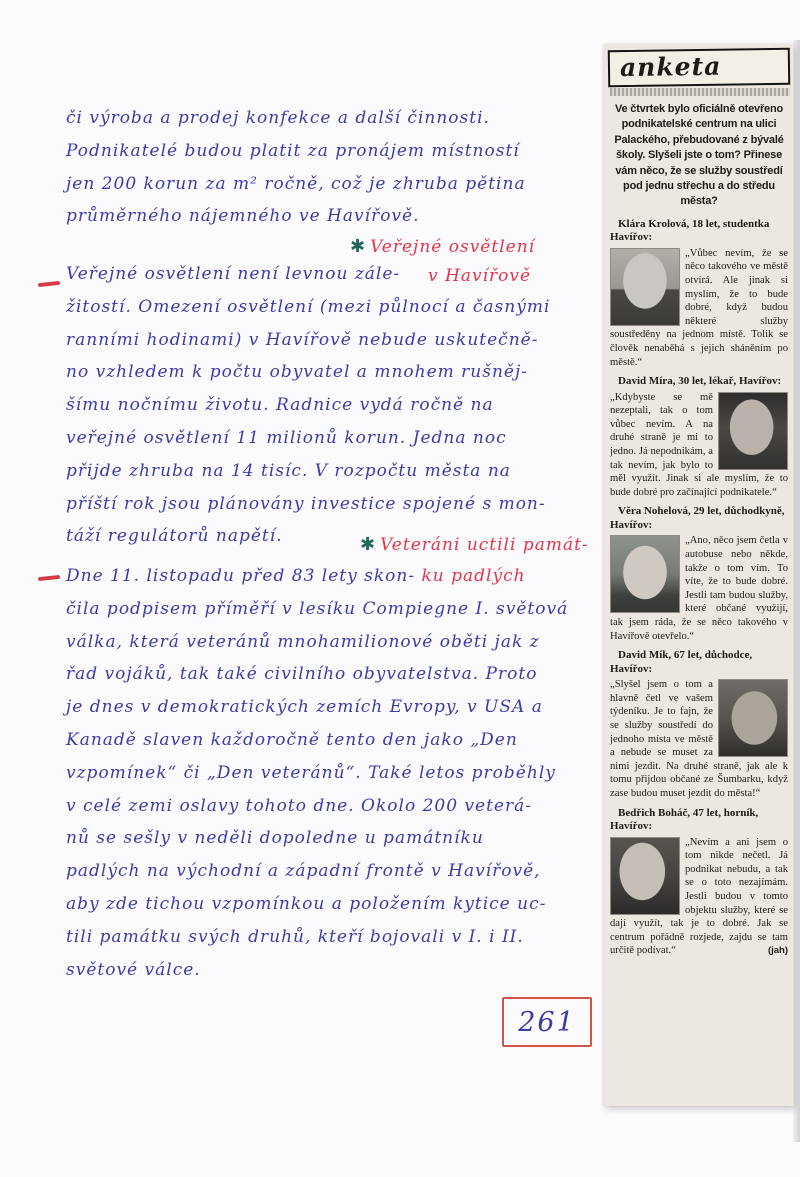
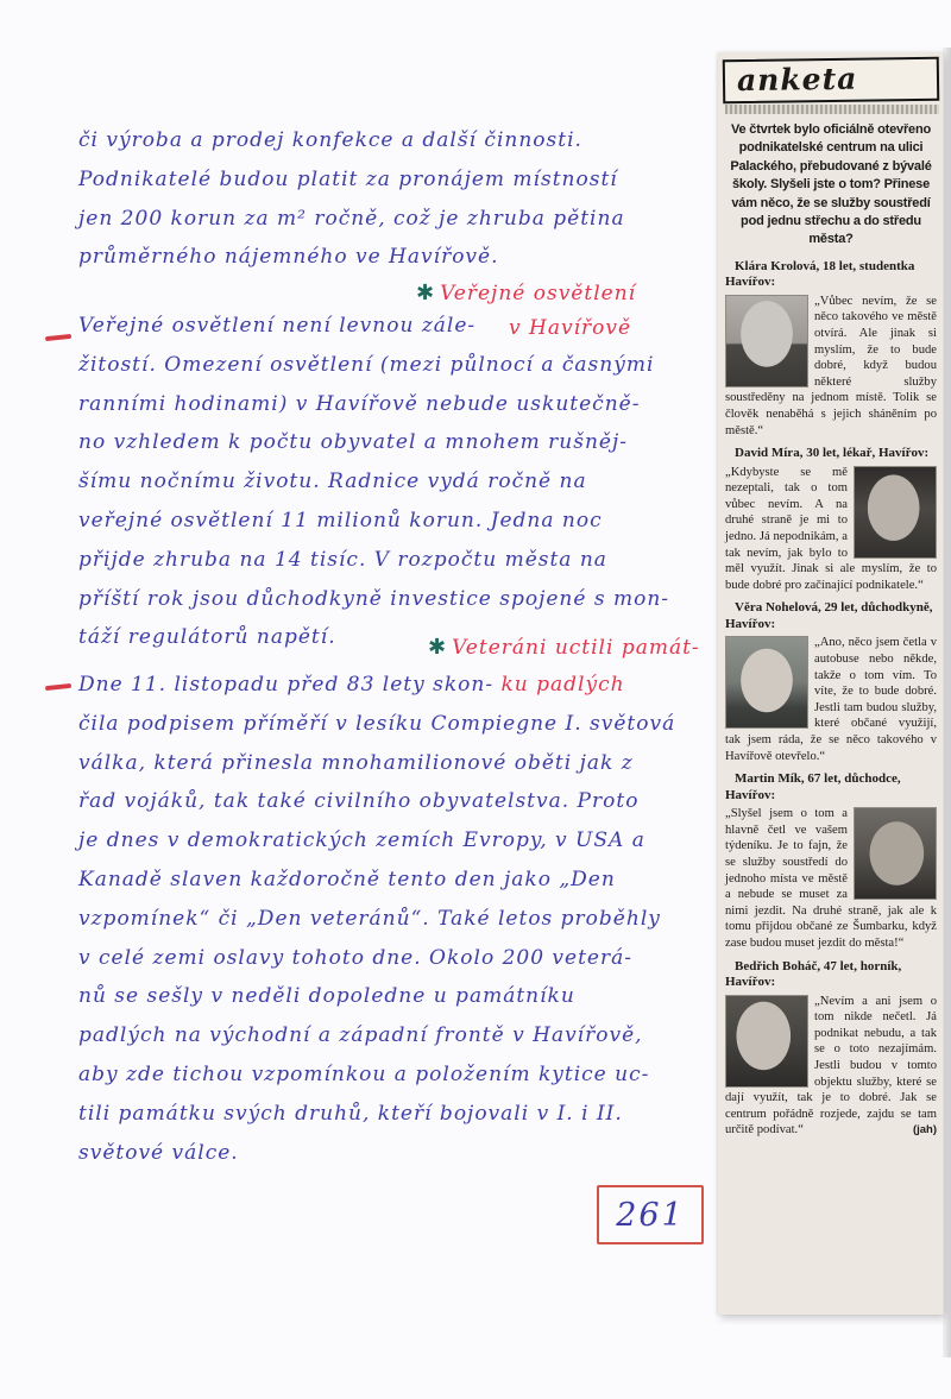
  či výroba a prodej konfekce a další činnosti.
  Podnikatelé budou platit za pronájem místností
  jen 200 korun za m² ročně, což je zhruba pětina
  průměrného nájemného ve Havířově.
  ✱ Veřejné osvětlení
  v Havířově
  Veřejné osvětlení není levnou zále-
  žitostí. Omezení osvětlení (mezi půlnocí a časnými
  ranními hodinami) v Havířově nebude uskutečně-
  no vzhledem k počtu obyvatel a mnohem rušněj-
  šímu nočnímu životu. Radnice vydá ročně na
  veřejné osvětlení 11 milionů korun. Jedna noc
  přijde zhruba na 14 tisíc. V rozpočtu města na
- příští rok jsou plánovány investice spojené s mon-
+ příští rok jsou důchodkyně investice spojené s mon-
  táží regulátorů napětí.
  ✱ Veteráni uctili památ-
  Dne 11. listopadu před 83 lety skon- ku padlých
  čila podpisem příměří v lesíku Compiegne I. světová
- válka, která veteránů mnohamilionové oběti jak z
+ válka, která přinesla mnohamilionové oběti jak z
  řad vojáků, tak také civilního obyvatelstva. Proto
  je dnes v demokratických zemích Evropy, v USA a
  Kanadě slaven každoročně tento den jako „Den
  vzpomínek“ či „Den veteránů“. Také letos proběhly
  v celé zemi oslavy tohoto dne. Okolo 200 veterá-
  nů se sešly v neděli dopoledne u památníku
  padlých na východní a západní frontě v Havířově,
  aby zde tichou vzpomínkou a položením kytice uc-
  tili památku svých druhů, kteří bojovali v I. i II.
  světové válce.
  261
  anketa
  Ve čtvrtek bylo oficiálně otevřeno podnikatelské centrum na ulici Palackého, přebudované z bývalé školy. Slyšeli jste o tom? Přinese vám něco, že se služby soustředí pod jednu střechu a do středu města?
  Klára Krolová, 18 let, studentka Havířov:
  „Vůbec nevím, že se něco takového ve městě otvírá. Ale jinak si myslím, že to bude dobré, když budou některé služby soustředěny na jednom místě. Tolik se člověk nenaběhá s jejich sháněním po městě.“
  David Míra, 30 let, lékař, Havířov:
  „Kdybyste se mě nezeptali, tak o tom vůbec nevím. A na druhé straně je mi to jedno. Já nepodnikám, a tak nevím, jak bylo to měl využít. Jinak si ale myslím, že to bude dobré pro začínající podnikatele.“
  Věra Nohelová, 29 let, důchodkyně, Havířov:
  „Ano, něco jsem četla v autobuse nebo někde, takže o tom vím. To víte, že to bude dobré. Jestli tam budou služby, které občané využijí, tak jsem ráda, že se něco takového v Havířově otevřelo.“
- David Mík, 67 let, důchodce, Havířov:
+ Martin Mík, 67 let, důchodce, Havířov:
  „Slyšel jsem o tom a hlavně četl ve vašem týdeníku. Je to fajn, že se služby soustředí do jednoho místa ve městě a nebude se muset za nimi jezdit. Na druhé straně, jak ale k tomu přijdou občané ze Šumbarku, když zase budou muset jezdit do města!“
  Bedřich Boháč, 47 let, horník, Havířov:
  „Nevím a ani jsem o tom nikde nečetl. Já podnikat nebudu, a tak se o toto nezajímám. Jestli budou v tomto objektu služby, které se dají využít, tak je to dobré. Jak se centrum pořádně rozjede, zajdu se tam určitě podívat.“
  (jah)
